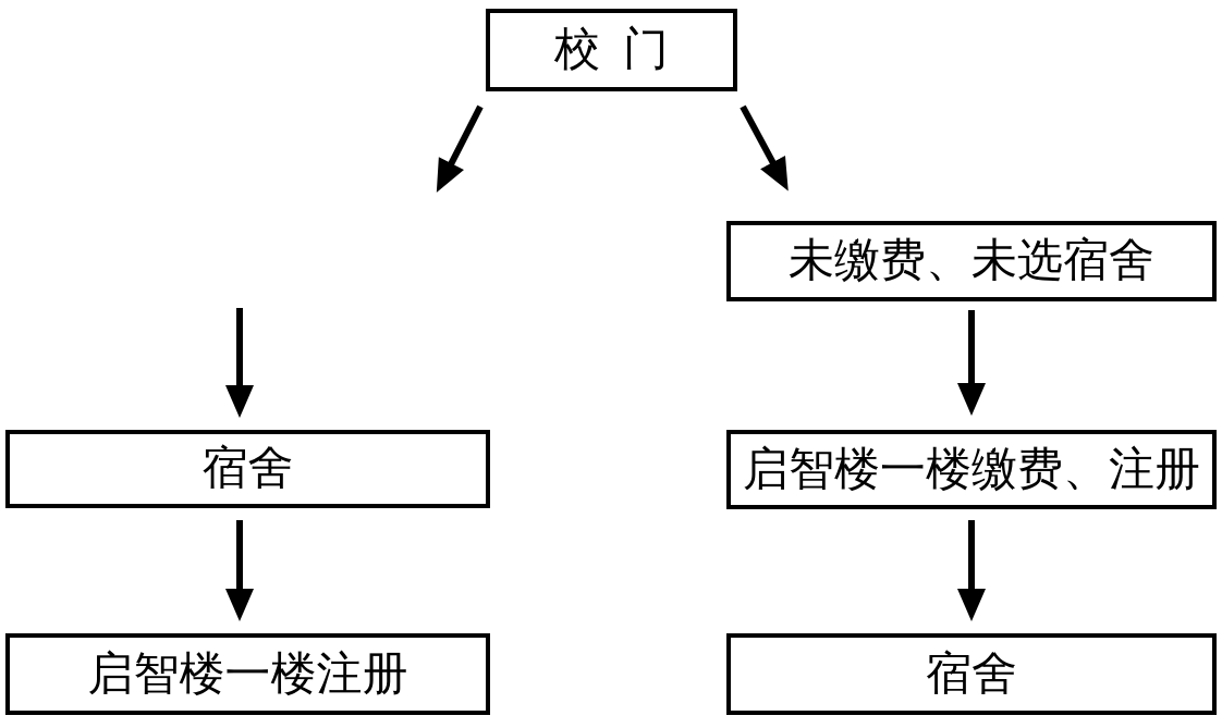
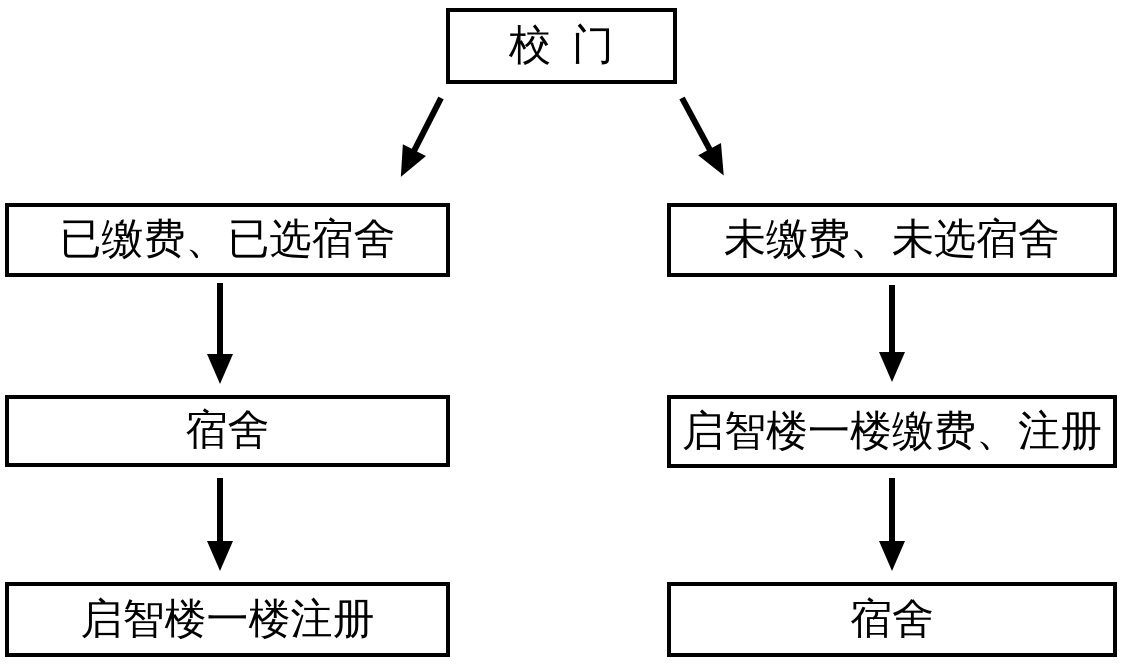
  校门
+ 已缴费、已选宿舍
  未缴费、未选宿舍
  宿舍
  启智楼一楼缴费、注册
  启智楼一楼注册
  宿舍
